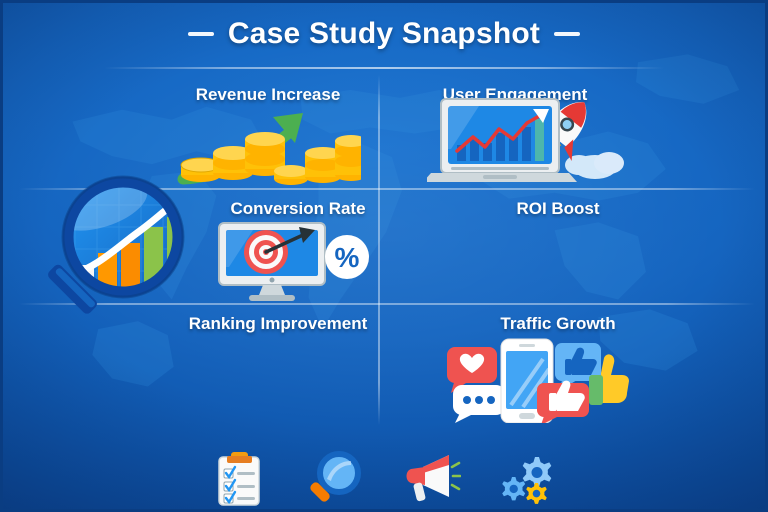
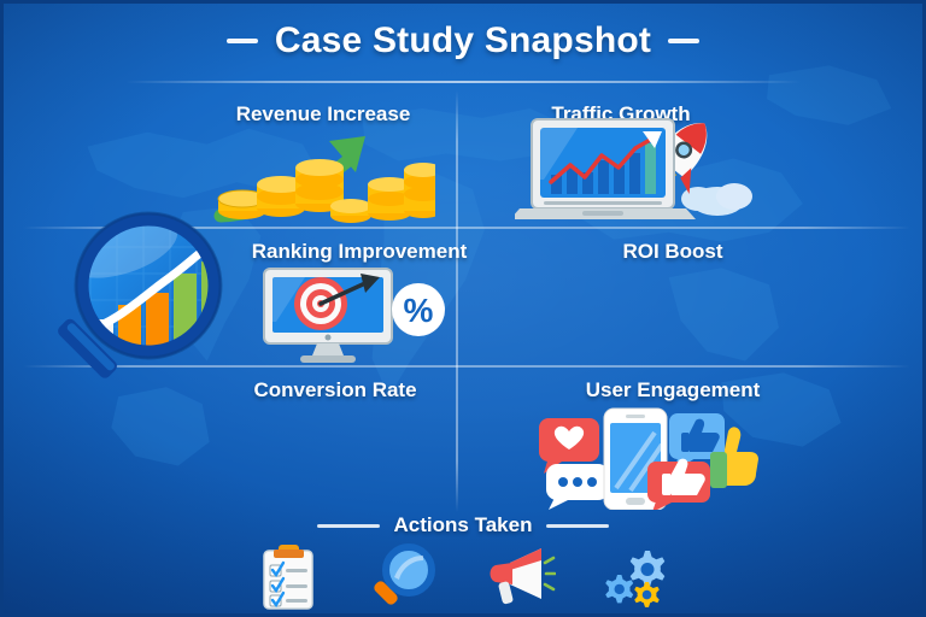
  Case Study Snapshot
  Revenue Increase
- User Engagement
+ Traffic Growth
- Conversion Rate
+ Ranking Improvement
  %
  ROI Boost
- Ranking Improvement
+ Conversion Rate
- Traffic Growth
+ User Engagement
+ Actions Taken
